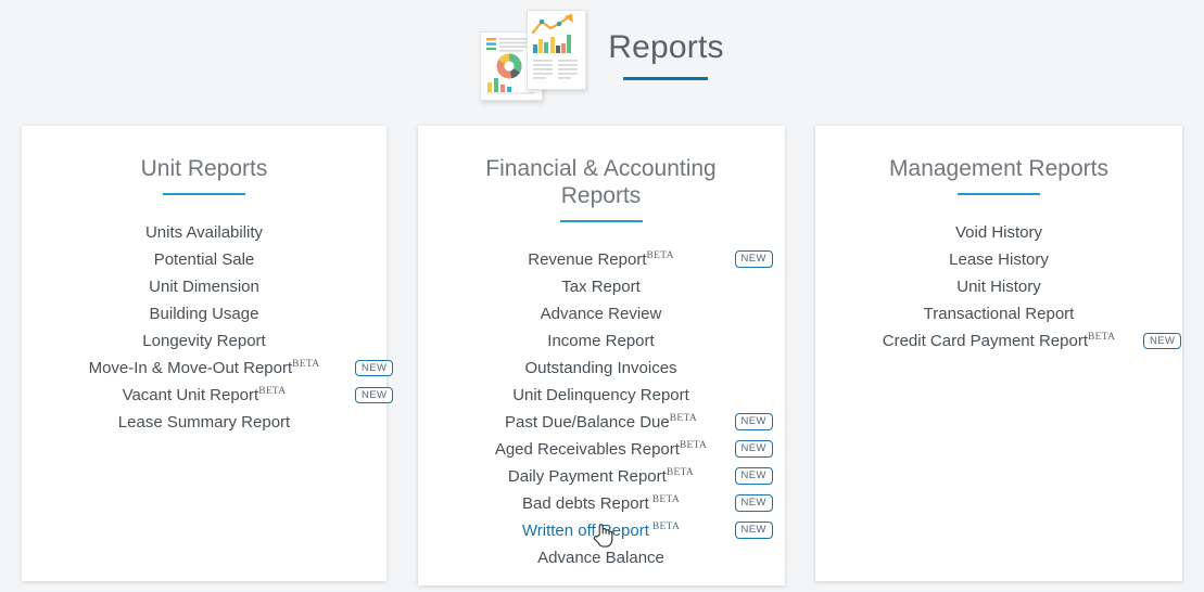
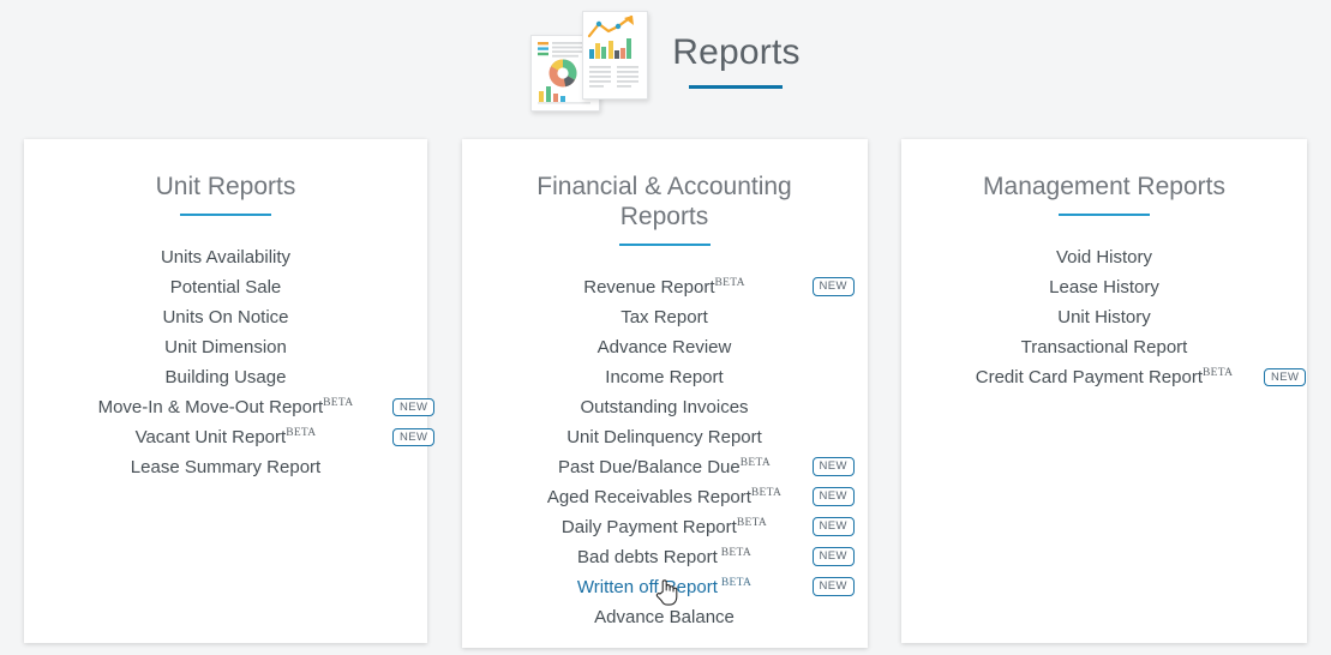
  Reports
  Unit Reports
  Units Availability
  Potential Sale
+ Units On Notice
  Unit Dimension
  Building Usage
- Longevity Report
  Move-In & Move-Out ReportBETA
  NEW
  Vacant Unit ReportBETA
  NEW
  Lease Summary Report
  Financial & Accounting Reports
  Revenue ReportBETA
  NEW
  Tax Report
  Advance Review
  Income Report
  Outstanding Invoices
  Unit Delinquency Report
  Past Due/Balance DueBETA
  NEW
  Aged Receivables ReportBETA
  NEW
  Daily Payment ReportBETA
  NEW
  Bad debts Report BETA
  NEW
  Written offeport BETA
  NEW
  Advance Balance
  Management Reports
  Void History
  Lease History
  Unit History
  Transactional Report
  Credit Card Payment ReportBETA
  NEW
